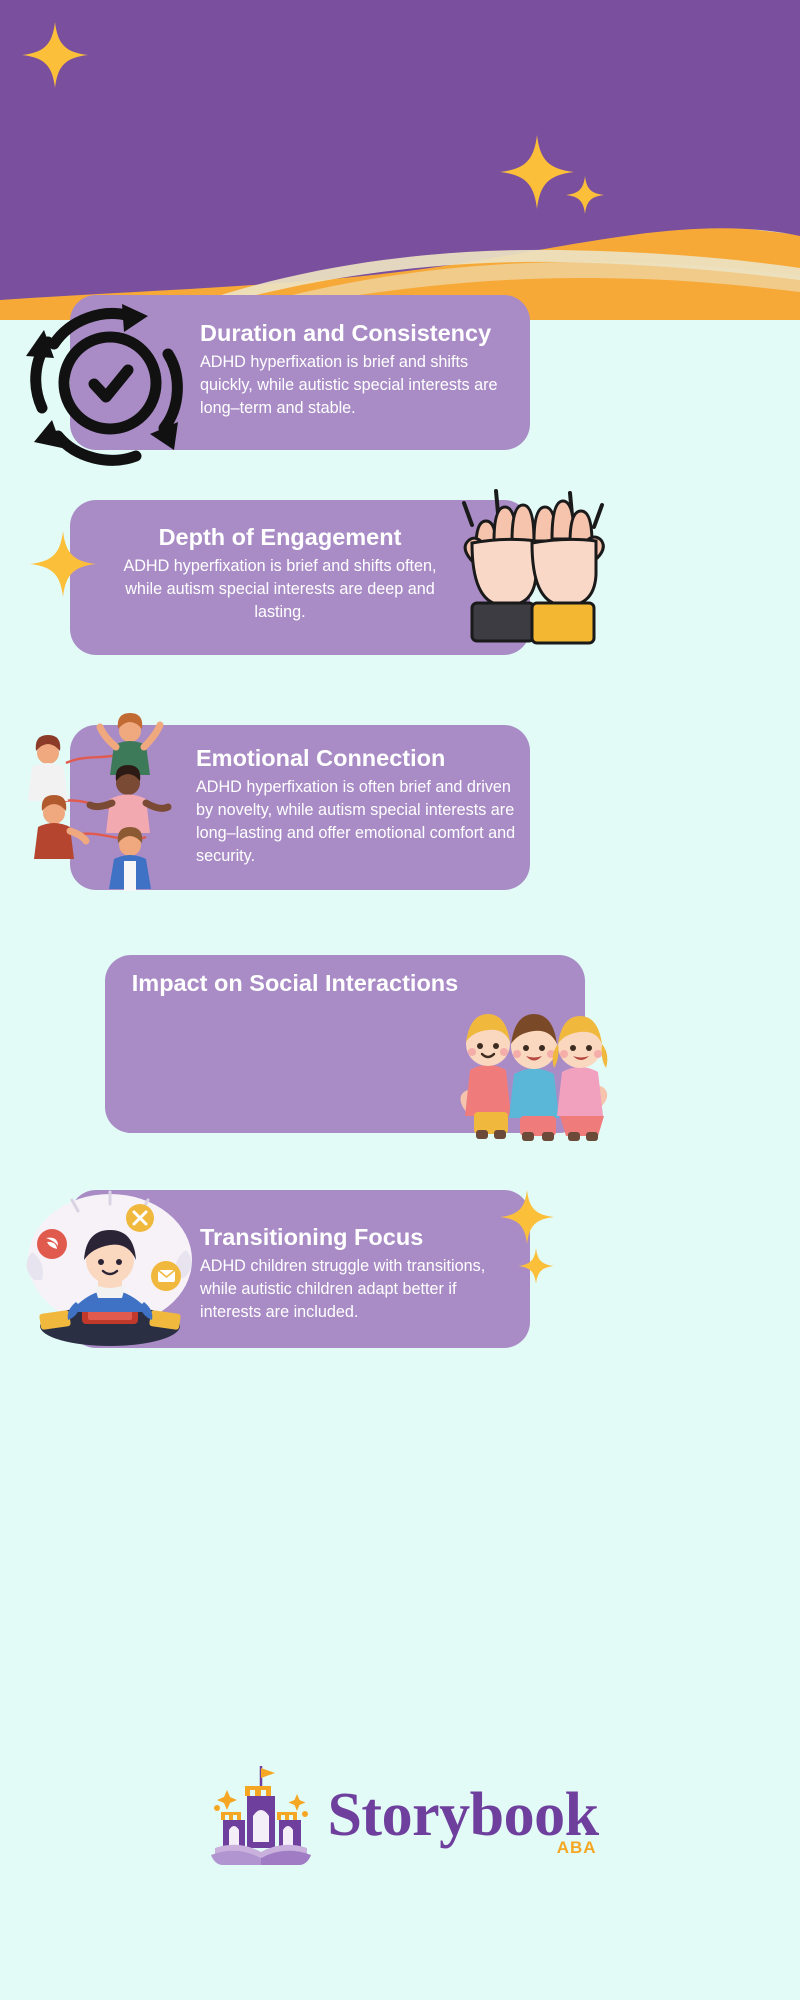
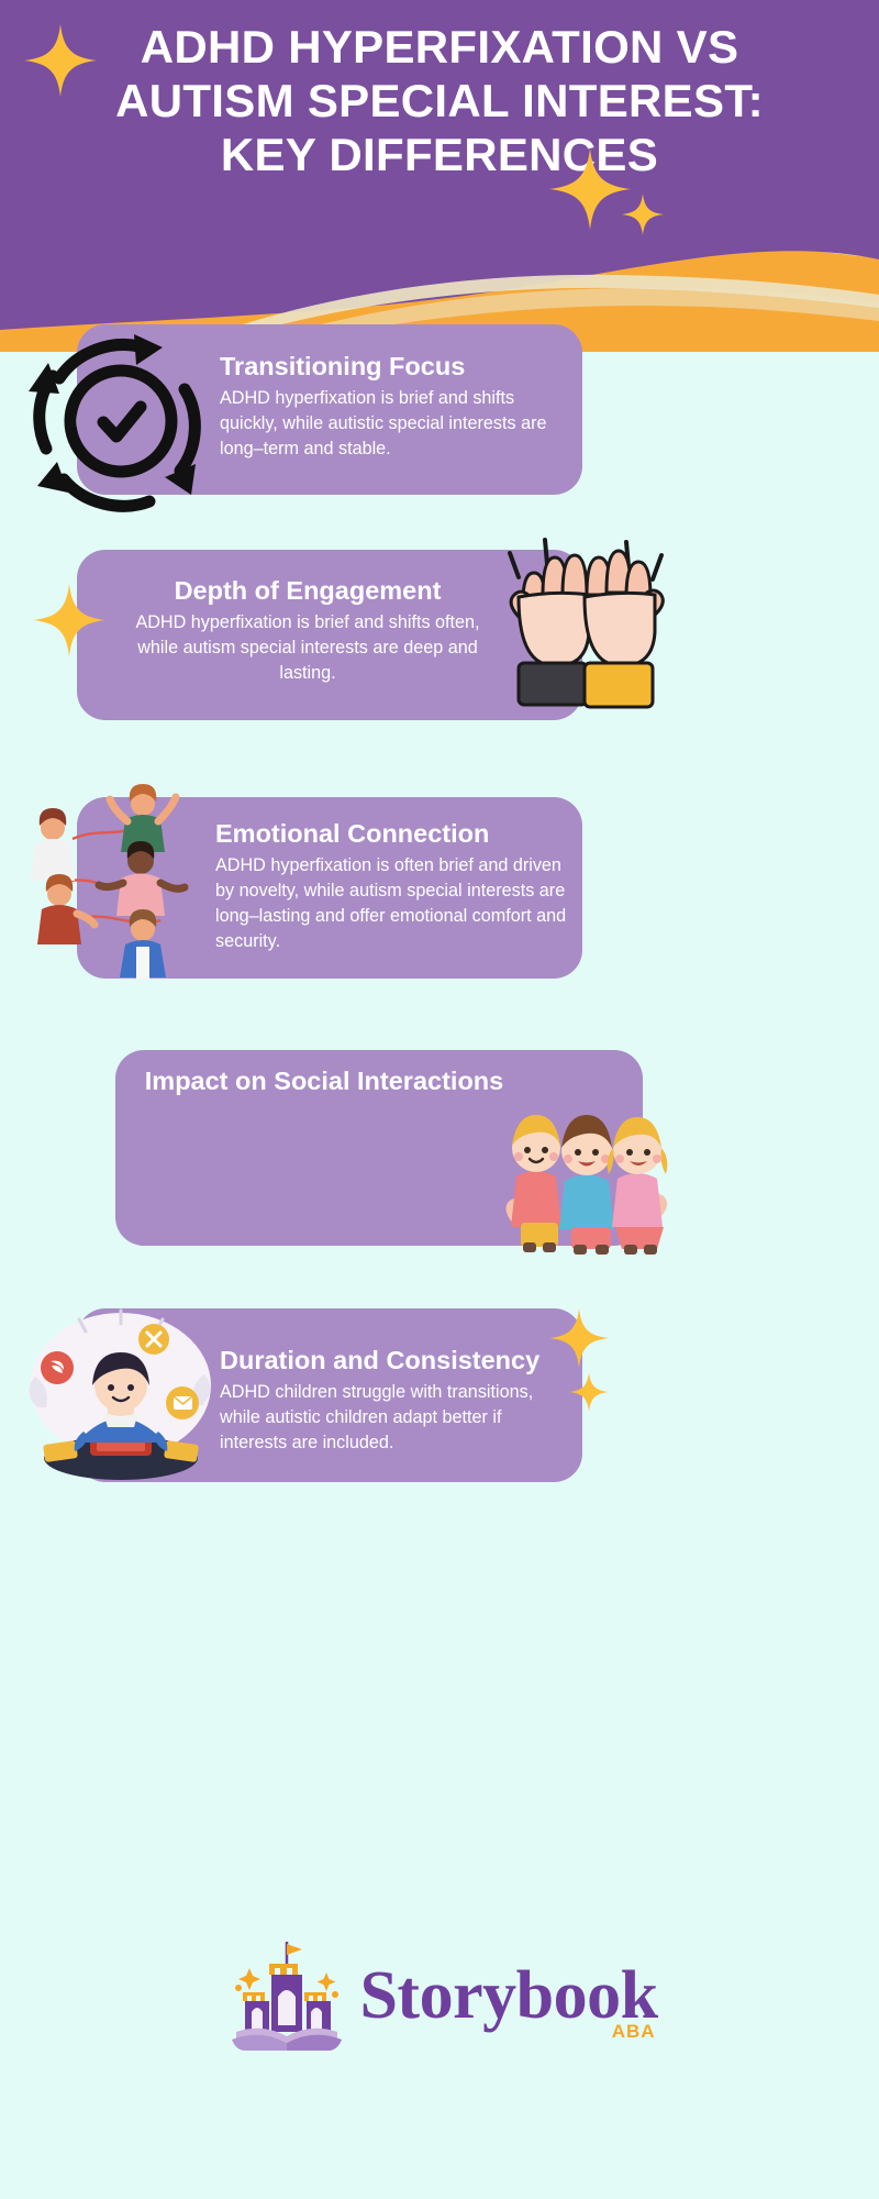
+ ADHD HYPERFIXATION VS AUTISM SPECIAL INTEREST: KEY DIFFERENCES
- Duration and Consistency
+ Transitioning Focus
  ADHD hyperfixation is brief and shifts quickly, while autistic special interests are long–term and stable.
  Depth of Engagement
  ADHD hyperfixation is brief and shifts often, while autism special interests are deep and lasting.
  Emotional Connection
  ADHD hyperfixation is often brief and driven by novelty, while autism special interests are long–lasting and offer emotional comfort and security.
  Impact on Social Interactions
- Transitioning Focus
+ Duration and Consistency
  ADHD children struggle with transitions, while autistic children adapt better if interests are included.
  Storybook
  ABA
